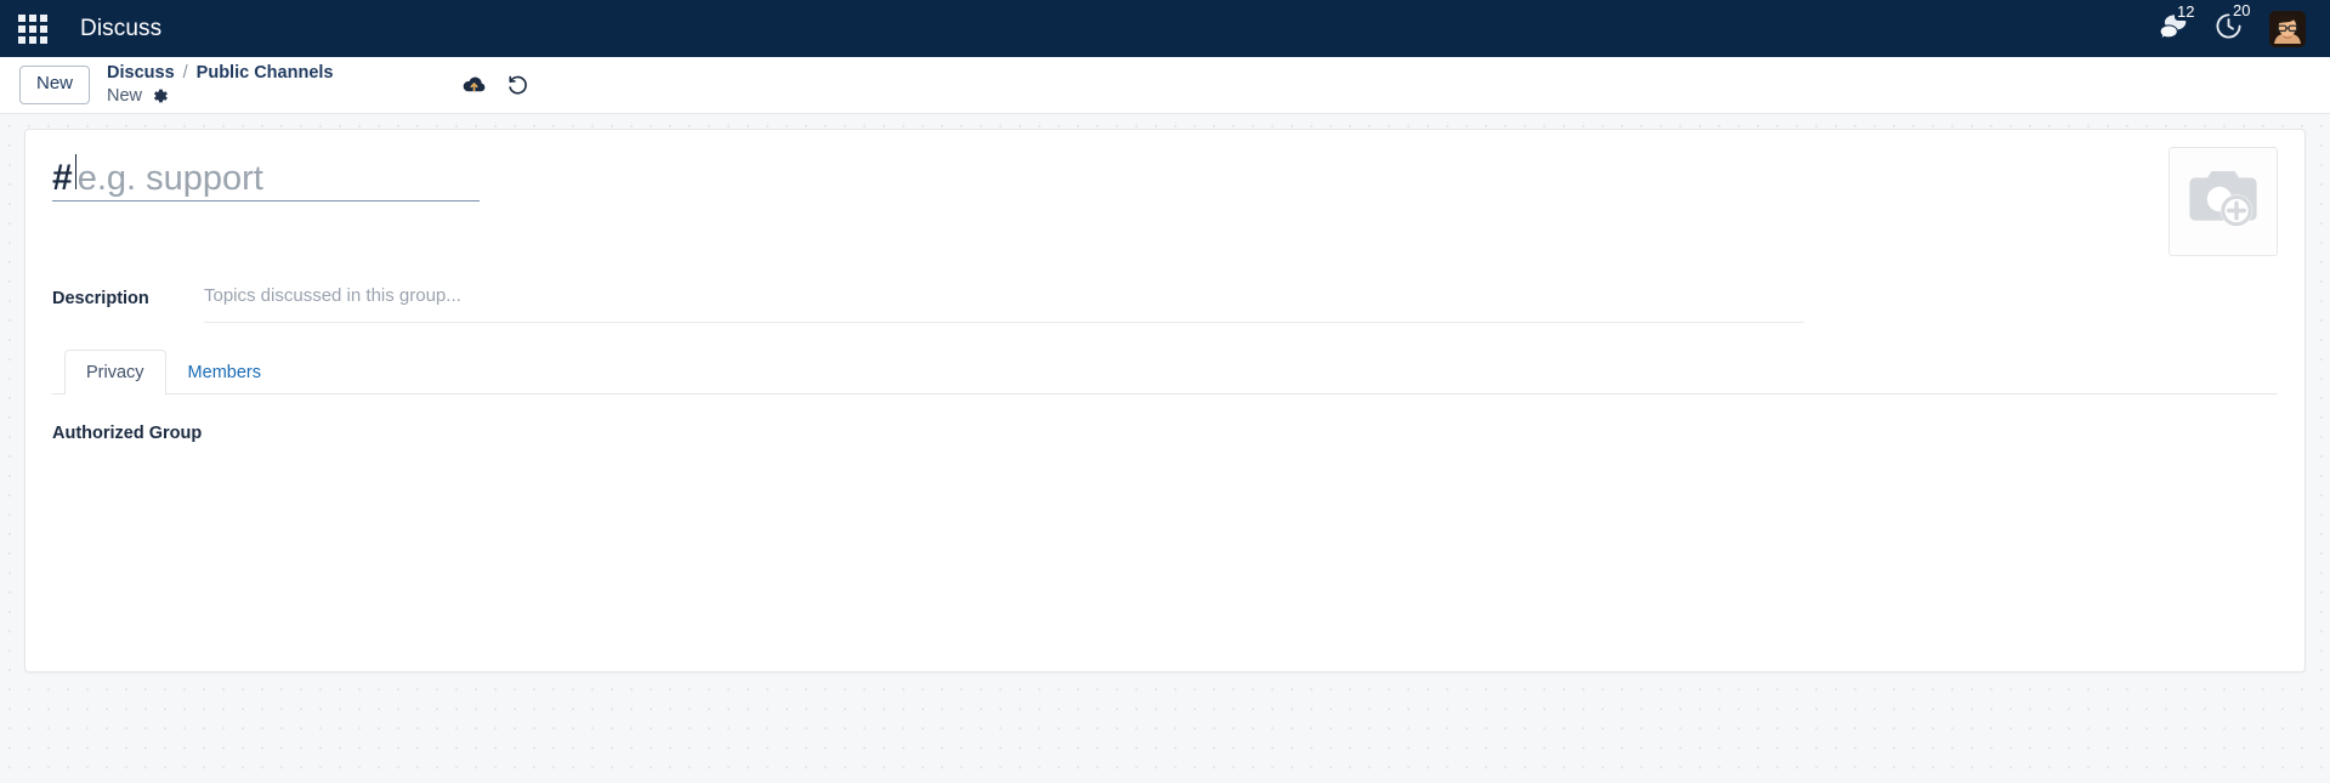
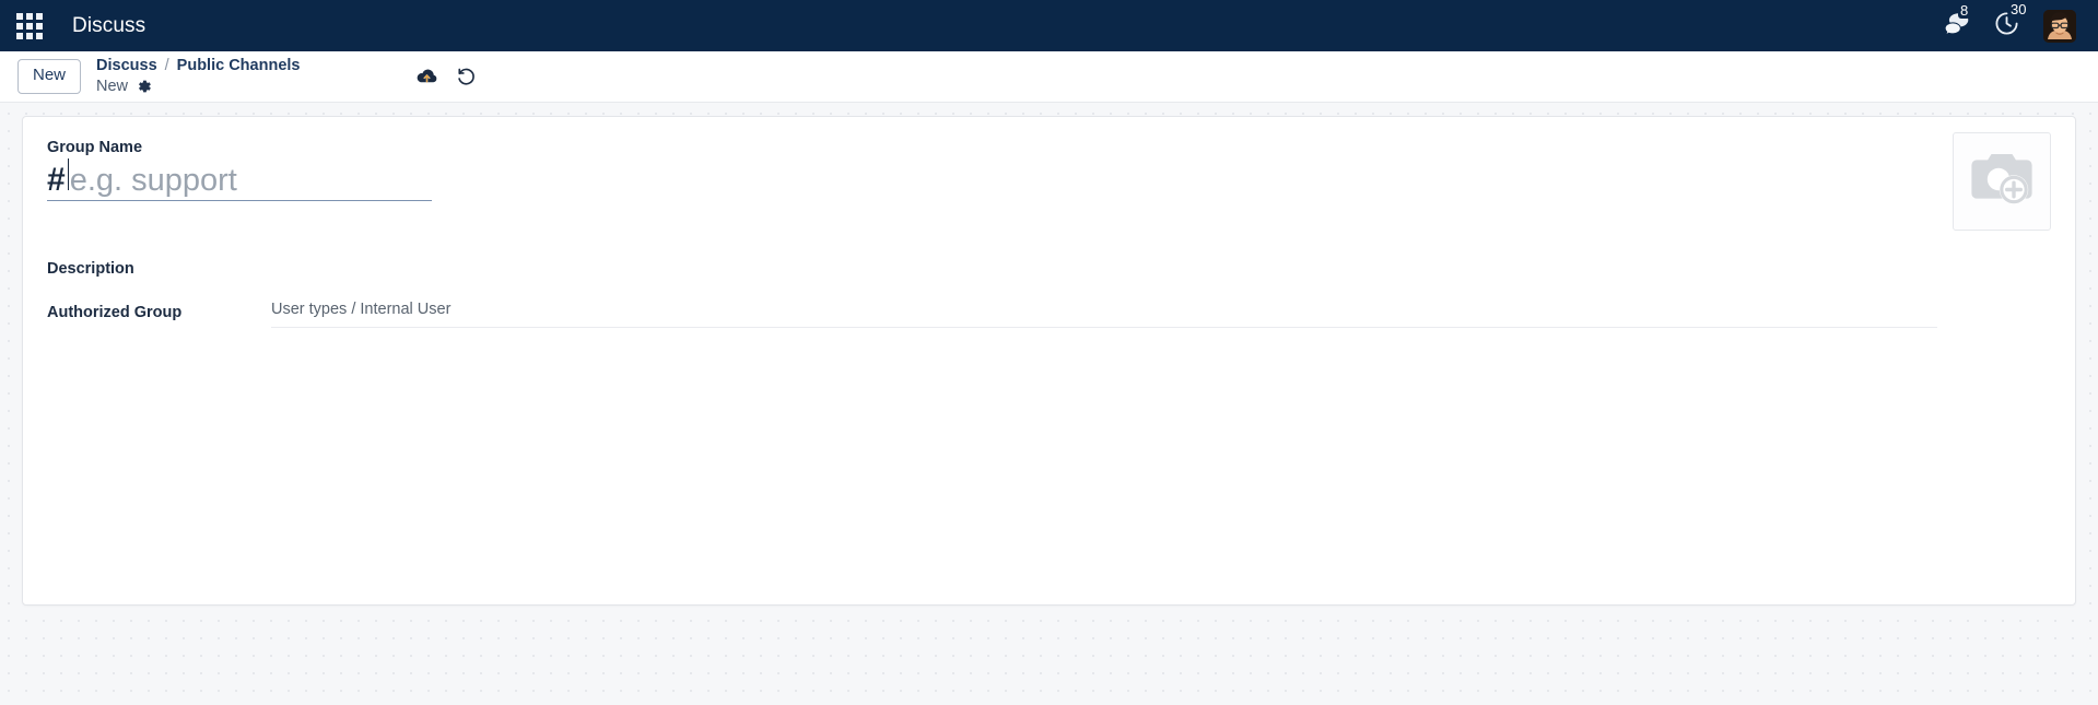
  Discuss
- 12
+ 8
- 20
+ 30
  New
  Discuss
  /
  Public Channels
  New
+ Group Name
  #
  e.g. support
  Description
- Topics discussed in this group...
- Privacy
- Members
  Authorized Group
+ User types / Internal User
